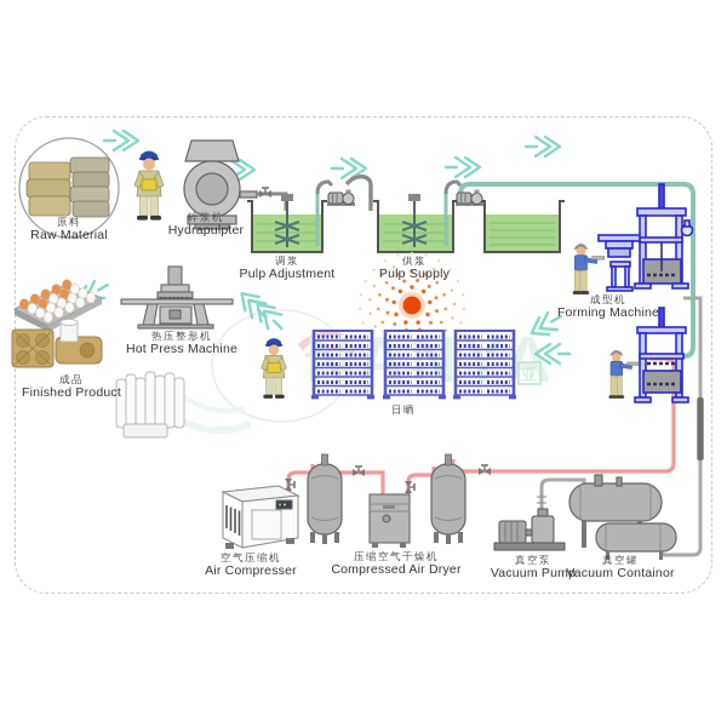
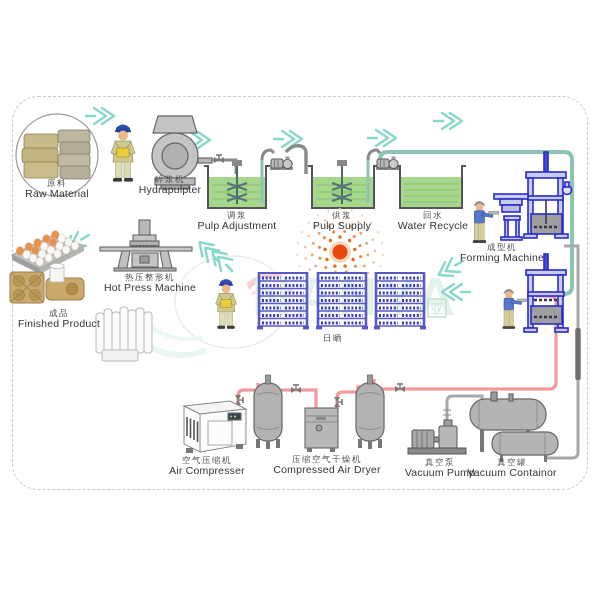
  NANYA
  亚
  原料
  Raw Material
  碎浆机
  Hydrapulpter
  调浆
  Pulp Adjustment
  供浆
  Pulp Supply
+ 回水
+ Water Recycle
  成型机
  Forming Machine
  热压整形机
  Hot Press Machine
  成品
  Finished Product
  日晒
  空气压缩机
  Air Compresser
  压缩空气干燥机
  Compressed Air Dryer
  真空泵
  Vacuum Pump
  真空罐
  Vacuum Containor
